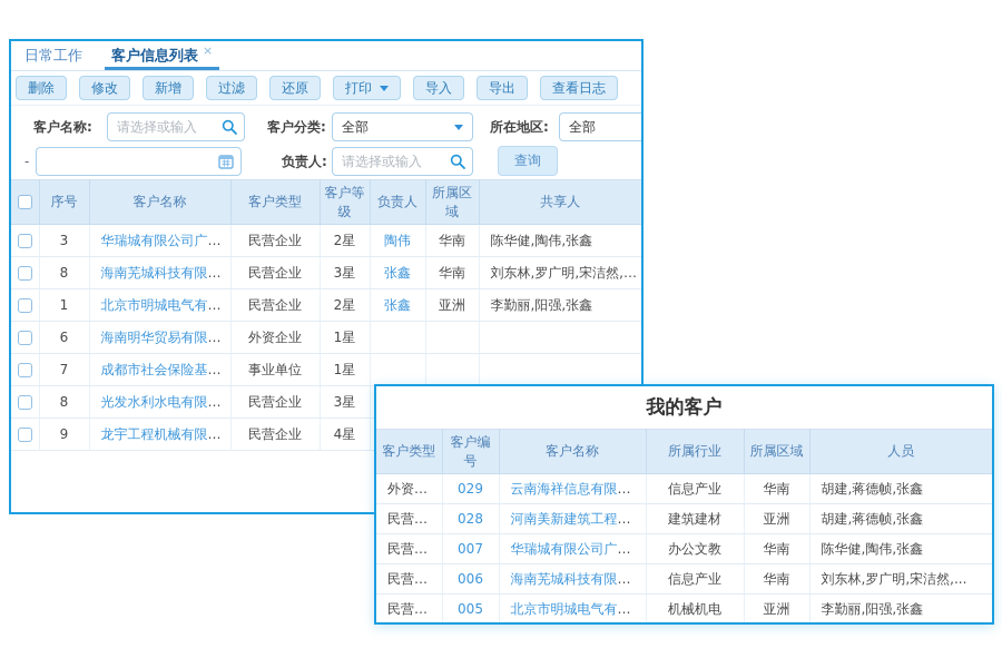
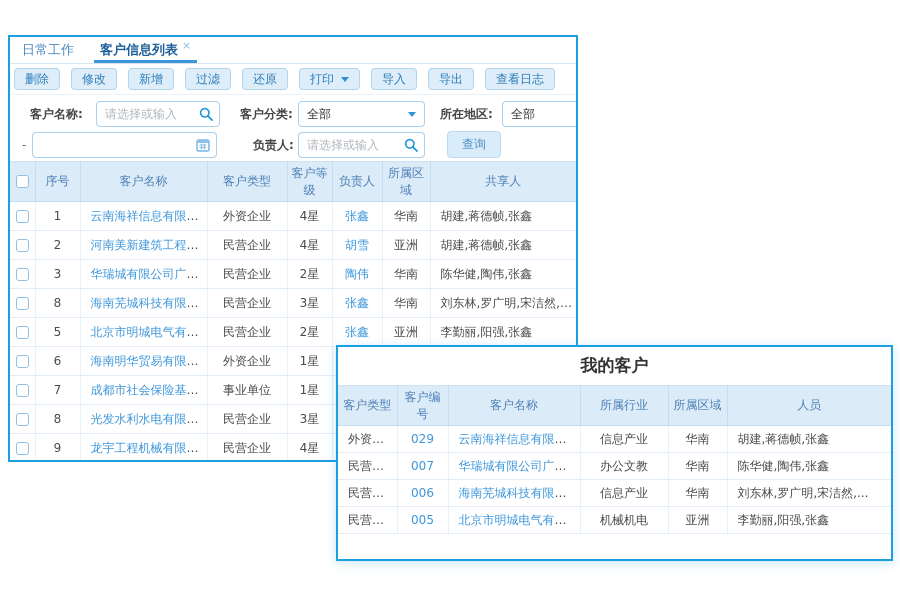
  日常工作
  客户信息列表
  ×
  删除
  修改
  新增
  过滤
  还原
  打印
  导入
  导出
  查看日志
  客户名称:
  请选择或输入
  客户分类:
  全部
  所在地区:
  全部
  -
  负责人:
  请选择或输入
  查询
  	序号	客户名称	客户类型	客户等级	负责人	所属区域	共享人
+ 	1	云南海祥信息有限公司	外资企业	4星	张鑫	华南	胡建,蒋德帧,张鑫
+ 	2	河南美新建筑工程公司	民营企业	4星	胡雪	亚洲	胡建,蒋德帧,张鑫
  	3	华瑞城有限公司广告设	民营企业	2星	陶伟	华南	陈华健,陶伟,张鑫
  	8	海南芜城科技有限公司	民营企业	3星	张鑫	华南	刘东林,罗广明,宋洁然,张
- 	1	北京市明城电气有限公	民营企业	2星	张鑫	亚洲	李勤丽,阳强,张鑫
+ 	5	北京市明城电气有限公	民营企业	2星	张鑫	亚洲	李勤丽,阳强,张鑫
  	6	海南明华贸易有限公司	外资企业	1星
  	7	成都市社会保险基金管	事业单位	1星
  	8	光发水利水电有限公司	民营企业	3星
  	9	龙宇工程机械有限公司	民营企业	4星
  我的客户
  客户类型	客户编号	客户名称	所属行业	所属区域	人员
  外资企业	029	云南海祥信息有限公司	信息产业	华南	胡建,蒋德帧,张鑫
- 民营企业	028	河南美新建筑工程公司	建筑建材	亚洲	胡建,蒋德帧,张鑫
  民营企业	007	华瑞城有限公司广告设	办公文教	华南	陈华健,陶伟,张鑫
  民营企业	006	海南芜城科技有限公司	信息产业	华南	刘东林,罗广明,宋洁然,...
  民营企业	005	北京市明城电气有限公	机械机电	亚洲	李勤丽,阳强,张鑫
